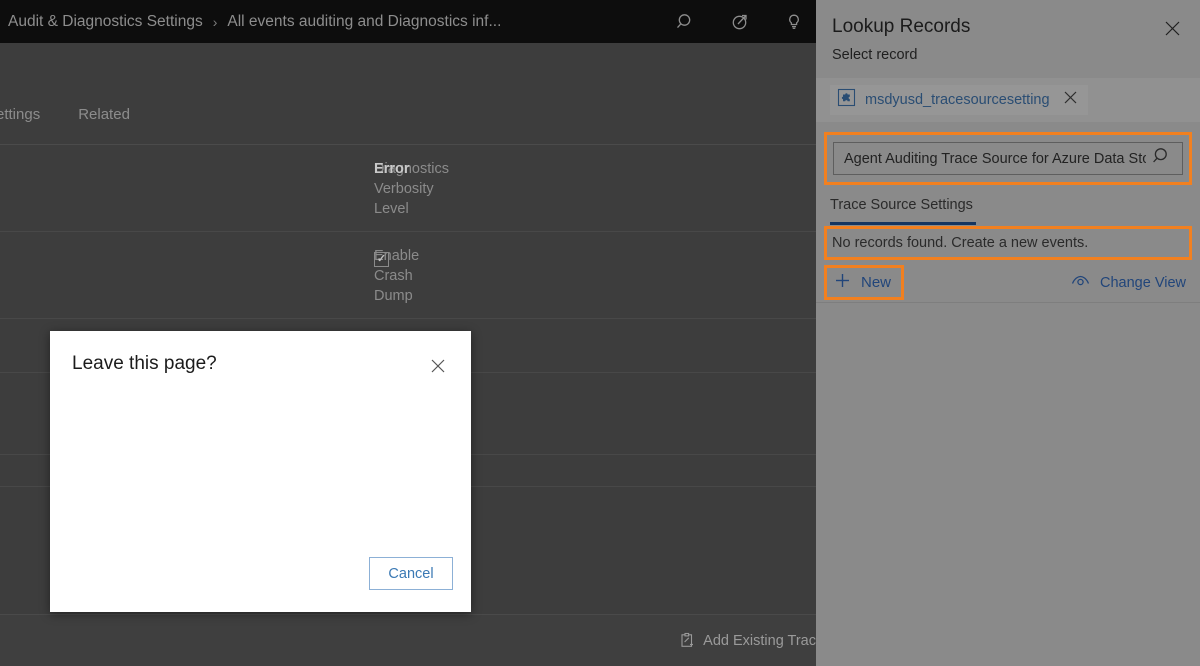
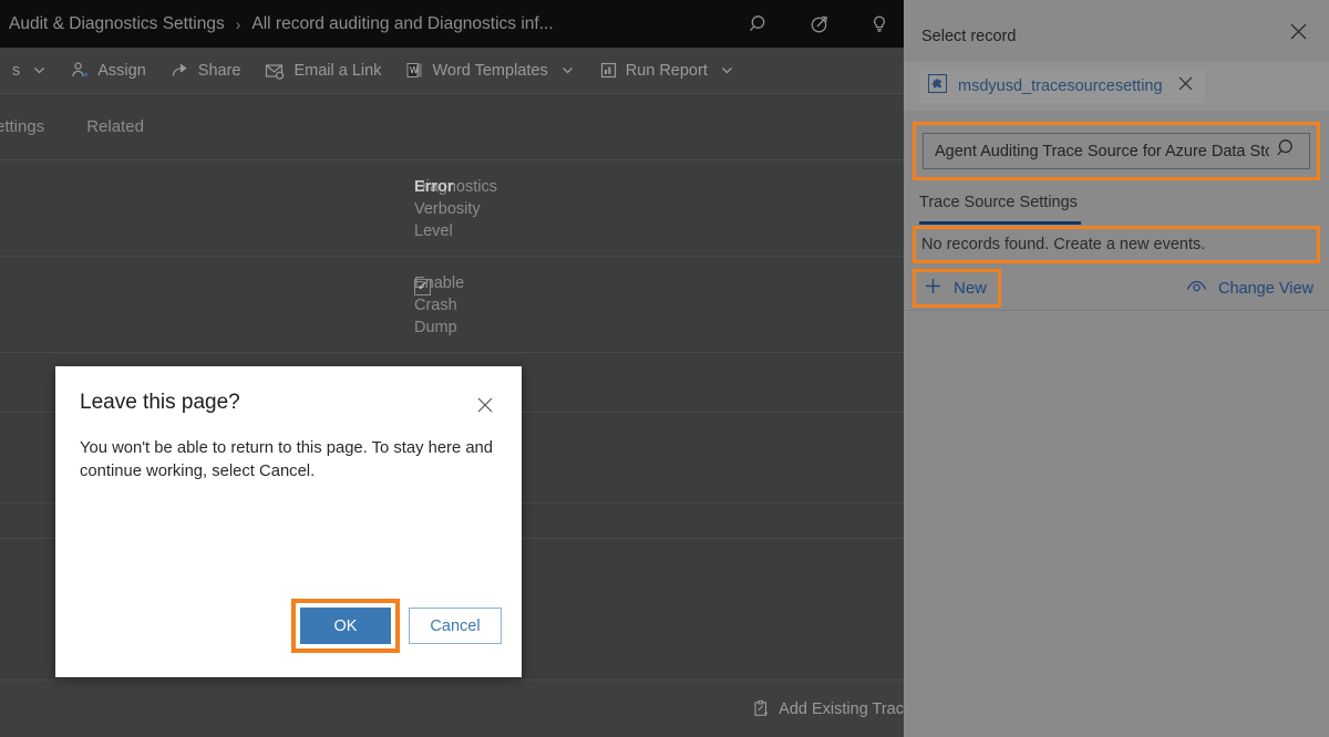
  Audit & Diagnostics Settings
  ›
- All events auditing and Diagnostics inf...
+ All record auditing and Diagnostics inf...
+ s
+ Assign
+ Share
+ Email a Link
+ W
+ Word Templates
+ Run Report
  ettings
  Related
  Diagnostics Verbosity Level
  Error
  Enable Crash Dump
  ✓
  Add Existing Trac
- Lookup Records
  Select record
  msdyusd_tracesourcesetting
  Agent Auditing Trace Source for Azure Data St
  Trace Source Settings
  No records found. Create a new events.
  New
  Change View
  Leave this page?
+ You won't be able to return to this page. To stay here and continue working, select Cancel.
+ OK
  Cancel
